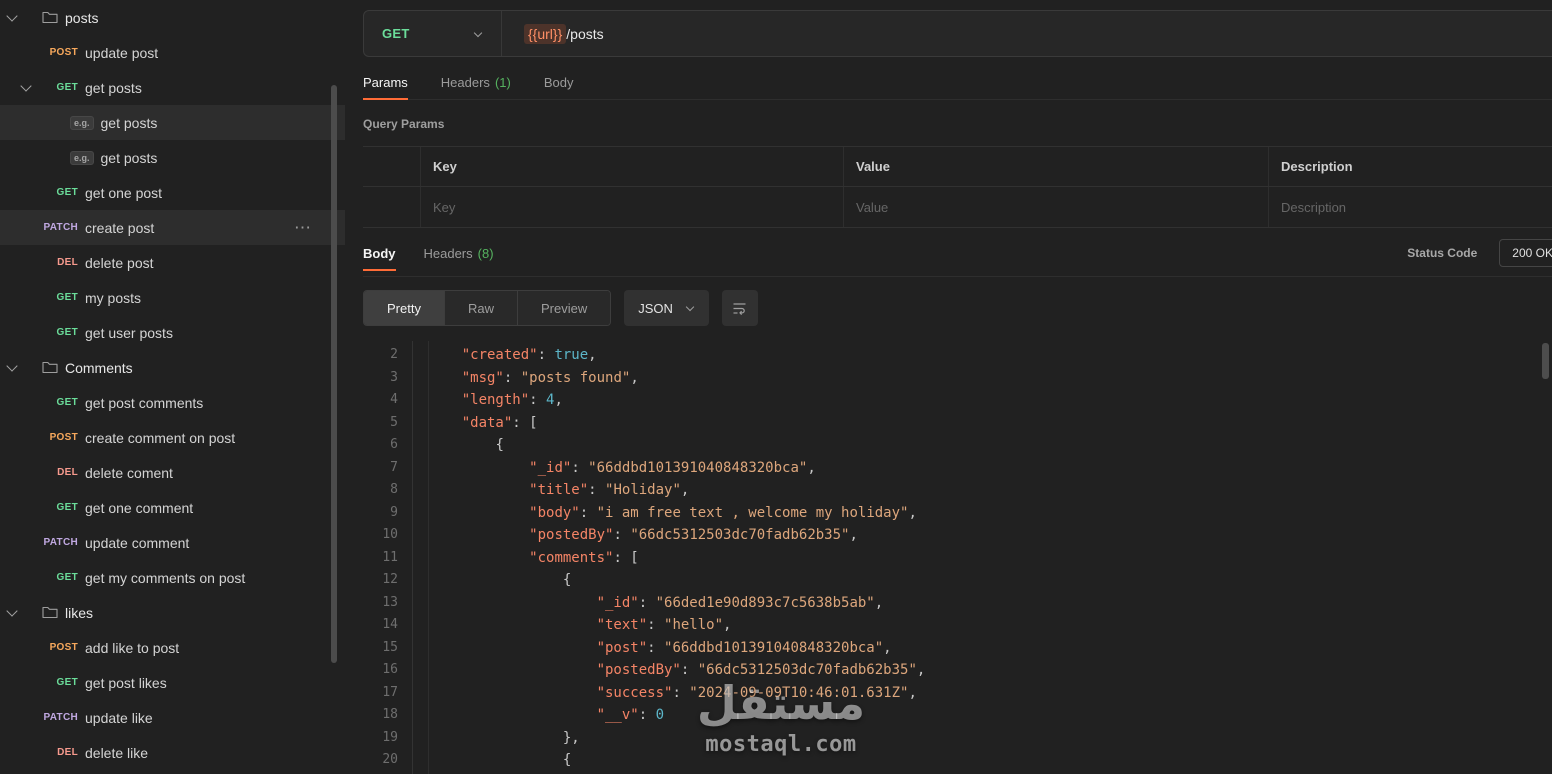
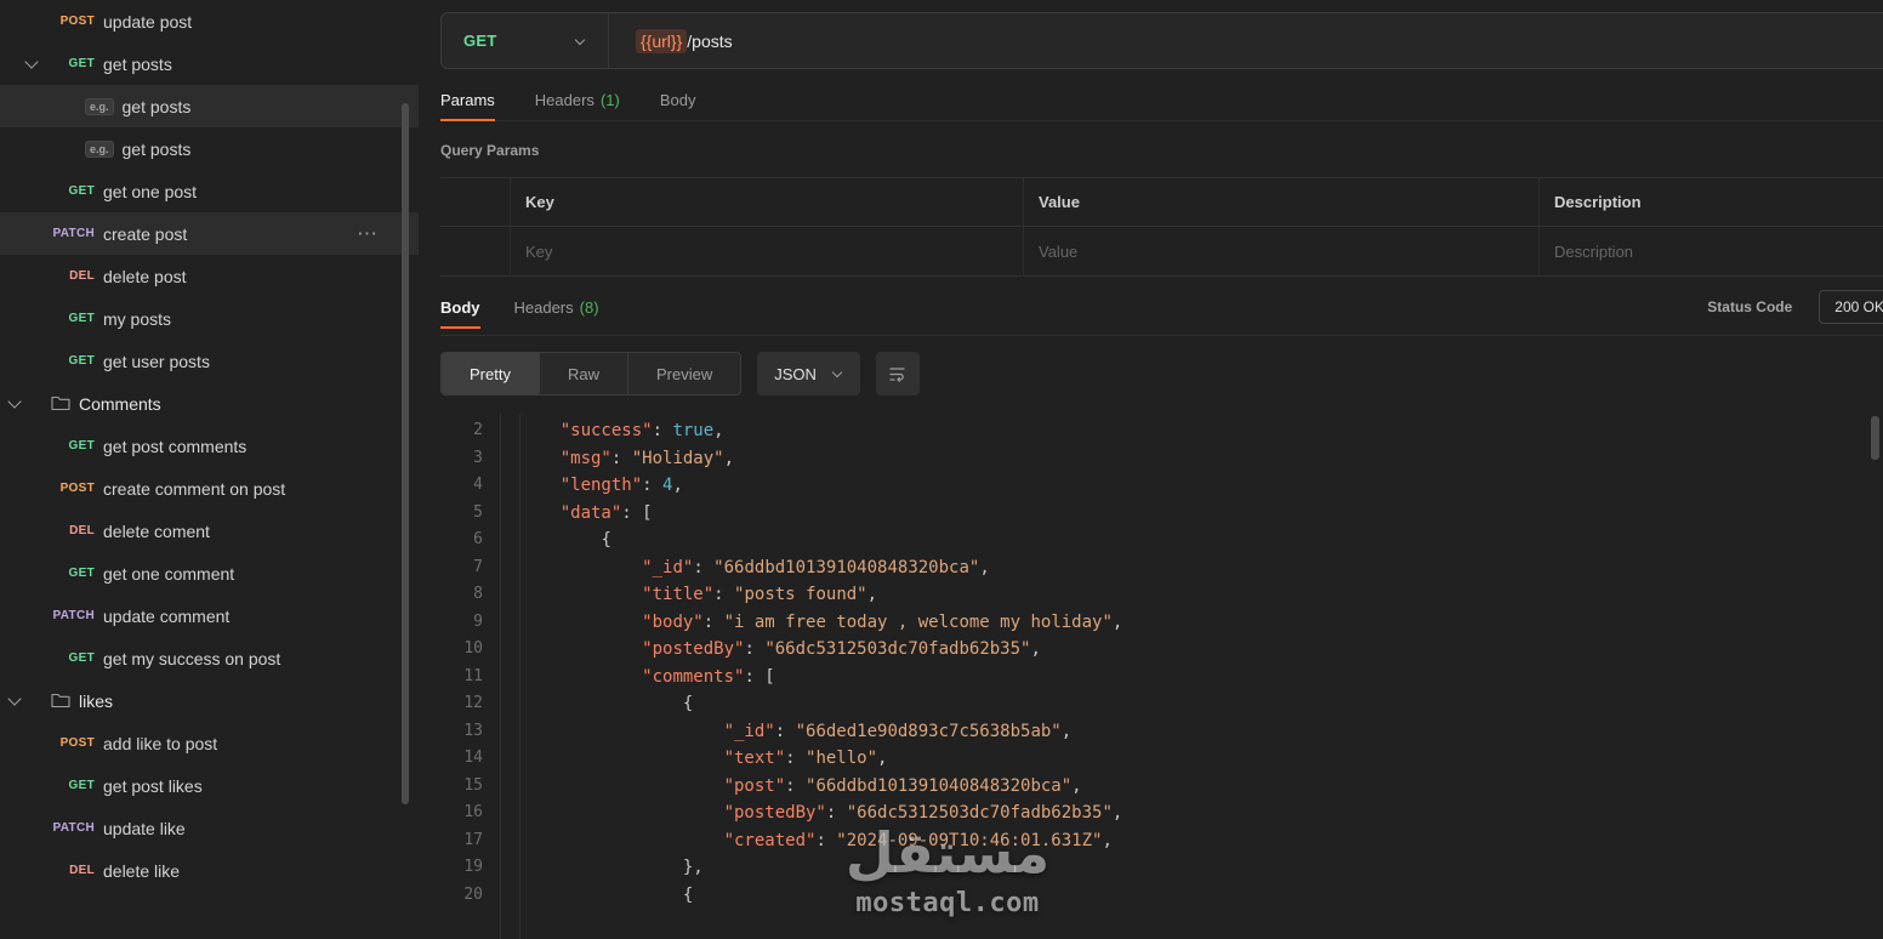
- posts
  POST
  update post
  GET
  get posts
  e.g.
  get posts
  e.g.
  get posts
  GET
  get one post
  PATCH
  create post
  ⋯
  DEL
  delete post
  GET
  my posts
  GET
  get user posts
  Comments
  GET
  get post comments
  POST
  create comment on post
  DEL
  delete coment
  GET
  get one comment
  PATCH
  update comment
  GET
- get my comments on post
+ get my success on post
  likes
  POST
  add like to post
  GET
  get post likes
  PATCH
  update like
  DEL
  delete like
  GET
  {{url}}
  /posts
  Params
  Headers
  (1)
  Body
  Query Params
  Key
  Value
  Description
  Key
  Value
  Description
  Body
  Headers
  (8)
  Status Code
  200 OK
  Pretty
  Raw
  Preview
  JSON
  2
- "created": true,
+ "success": true,
  3
- "msg": "posts found",
+ "msg": "Holiday",
  4
  "length": 4,
  5
  "data": [
  6
  {
  7
  "_id": "66ddbd101391040848320bca",
  8
- "title": "Holiday",
+ "title": "posts found",
  9
- "body": "i am free text , welcome my holiday",
+ "body": "i am free today , welcome my holiday",
  10
  "postedBy": "66dc5312503dc70fadb62b35",
  11
  "comments": [
  12
  {
  13
  "_id": "66ded1e90d893c7c5638b5ab",
  14
  "text": "hello",
  15
  "post": "66ddbd101391040848320bca",
  16
  "postedBy": "66dc5312503dc70fadb62b35",
  17
- "success": "2024-09-09T10:46:01.631Z",
+ "created": "2024-09-09T10:46:01.631Z",
- 18
- "__v": 0
  19
  },
  20
  {
  مستقل
  mostaql.com
